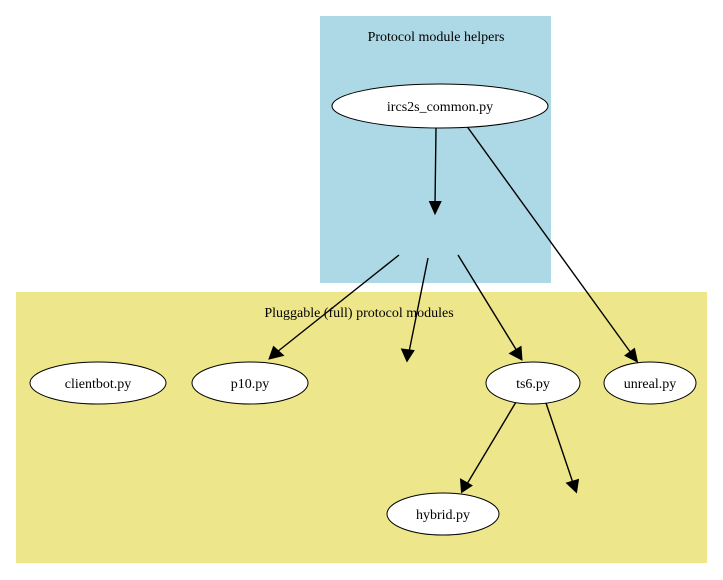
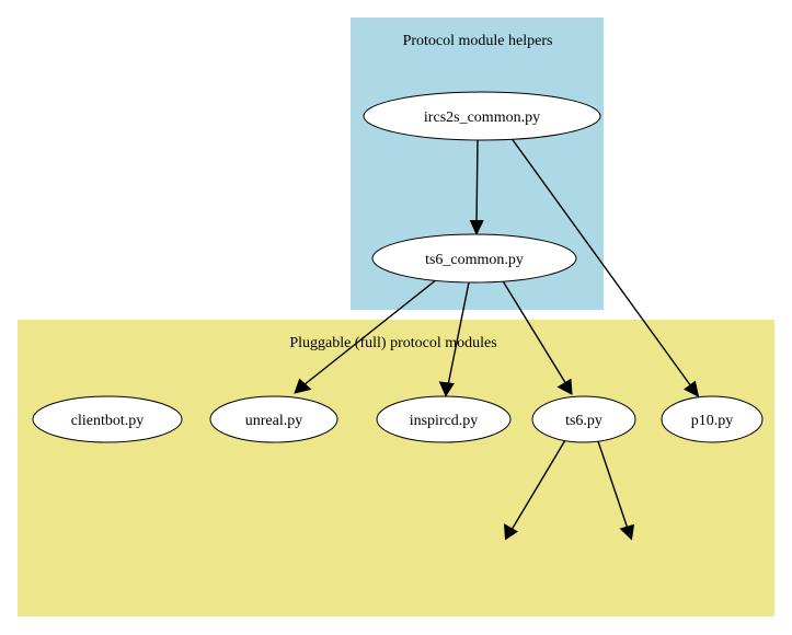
  Protocol module helpers
  Pluggablefull) protocol modules
  ircs2s_common.py
+ ts6_common.py
  clientbot.py
- p10.py
+ unreal.py
+ inspircd.py
  ts6.py
- unreal.py
+ p10.py
- hybrid.py
